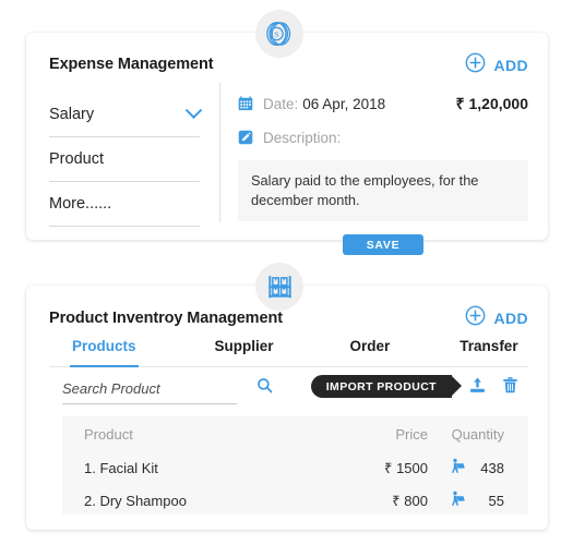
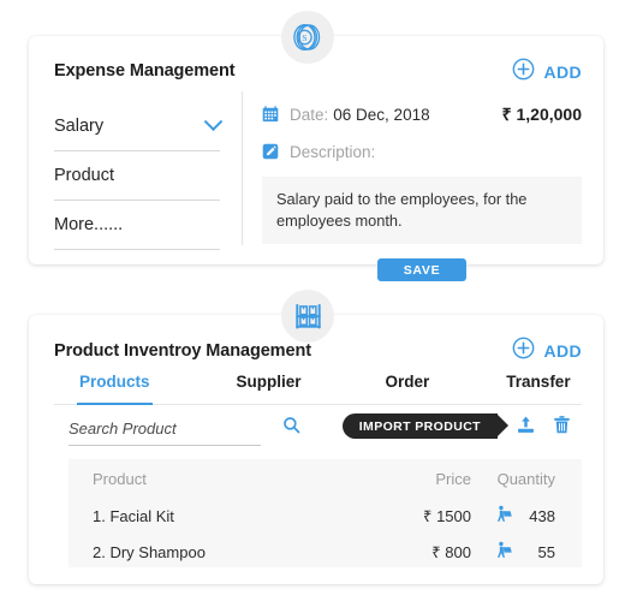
  Expense Management
  ADD
  Salary
  Product
  More......
  Date:
- 06 Apr, 2018
+ 06 Dec, 2018
  ₹ 1,20,000
  Description:
- Salary paid to the employees, for the december month.
+ Salary paid to the employees, for the employees month.
  SAVE
  S
  Product Inventroy Management
  ADD
  Products
  Supplier
  Order
  Transfer
  Search Product
  IMPORT PRODUCT
  Product
  Price
  Quantity
  1. Facial Kit
  ₹ 1500
  438
  2. Dry Shampoo
  ₹ 800
  55
